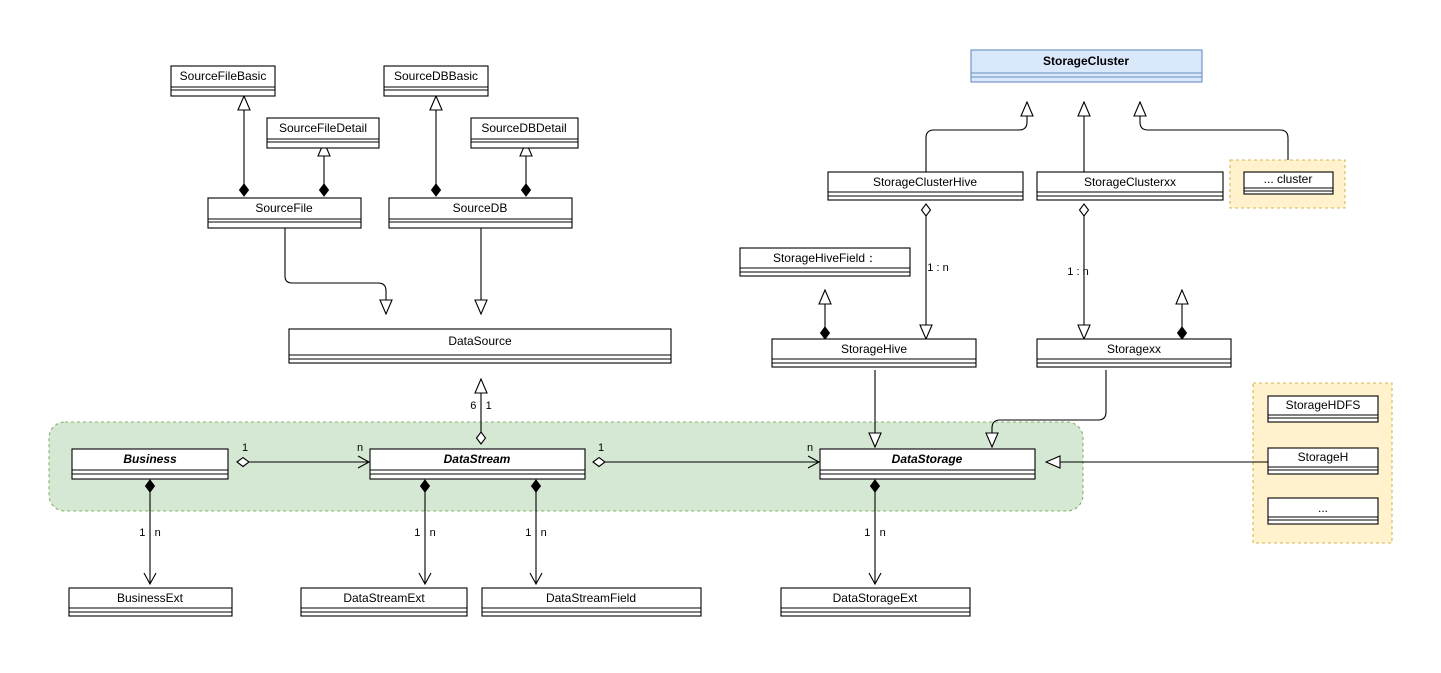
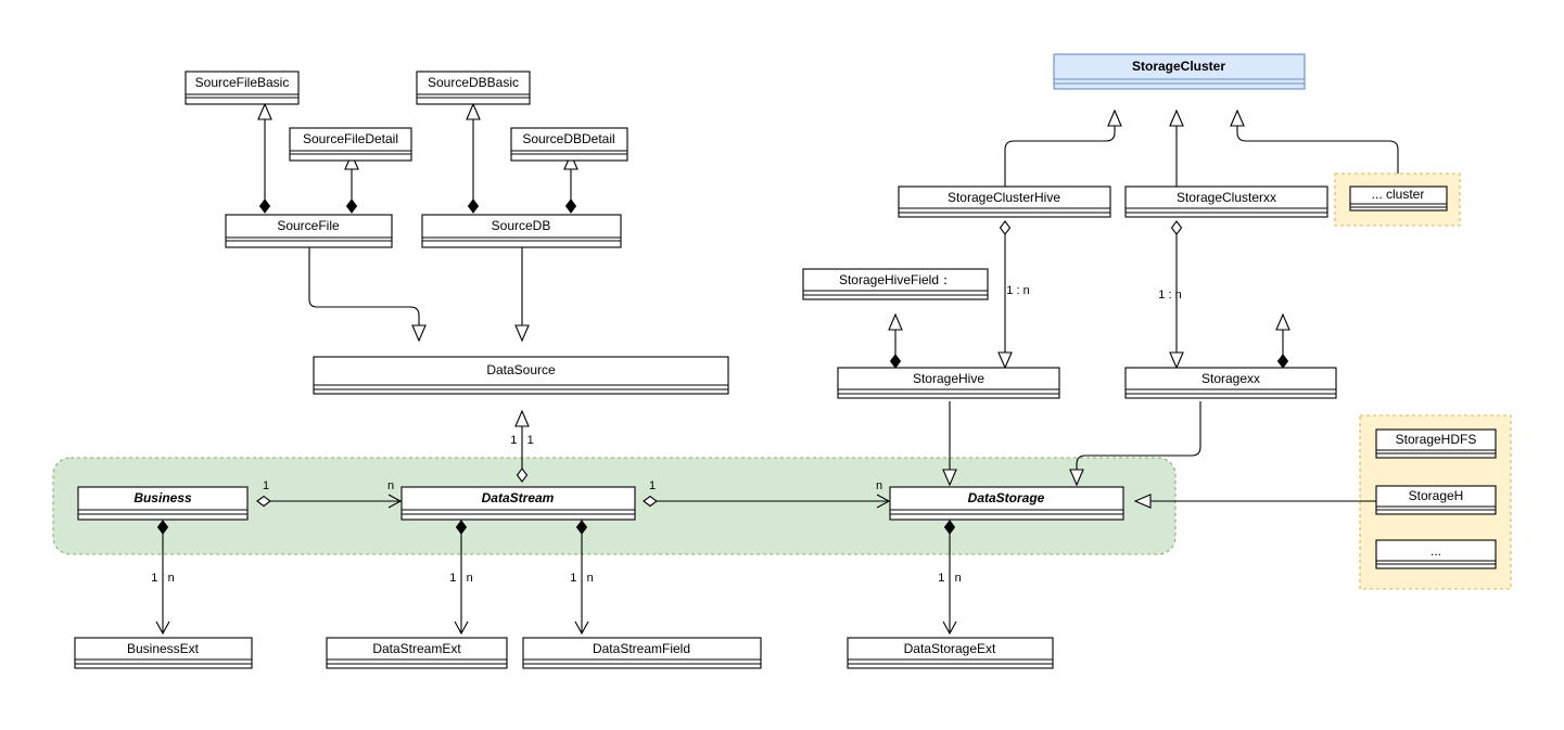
- 6 : 1
+ 1 : 1
  1
  n
  1
  n
  1 : n
  1 : n
  1 : n
  1 : n
  1 : n
  1 : n
  SourceFileBasic
  SourceFileDetail
  SourceDBBasic
  SourceDBDetail
  SourceFile
  SourceDB
  DataSource
  Business
  DataStream
  DataStorage
  BusinessExt
  DataStreamExt
  DataStreamField
  DataStorageExt
  StorageCluster
  StorageClusterHive
  StorageClusterxx
  ... cluster
  StorageHiveField：
  StorageHive
  Storagexx
  StorageHDFS
  StorageH
  ...
